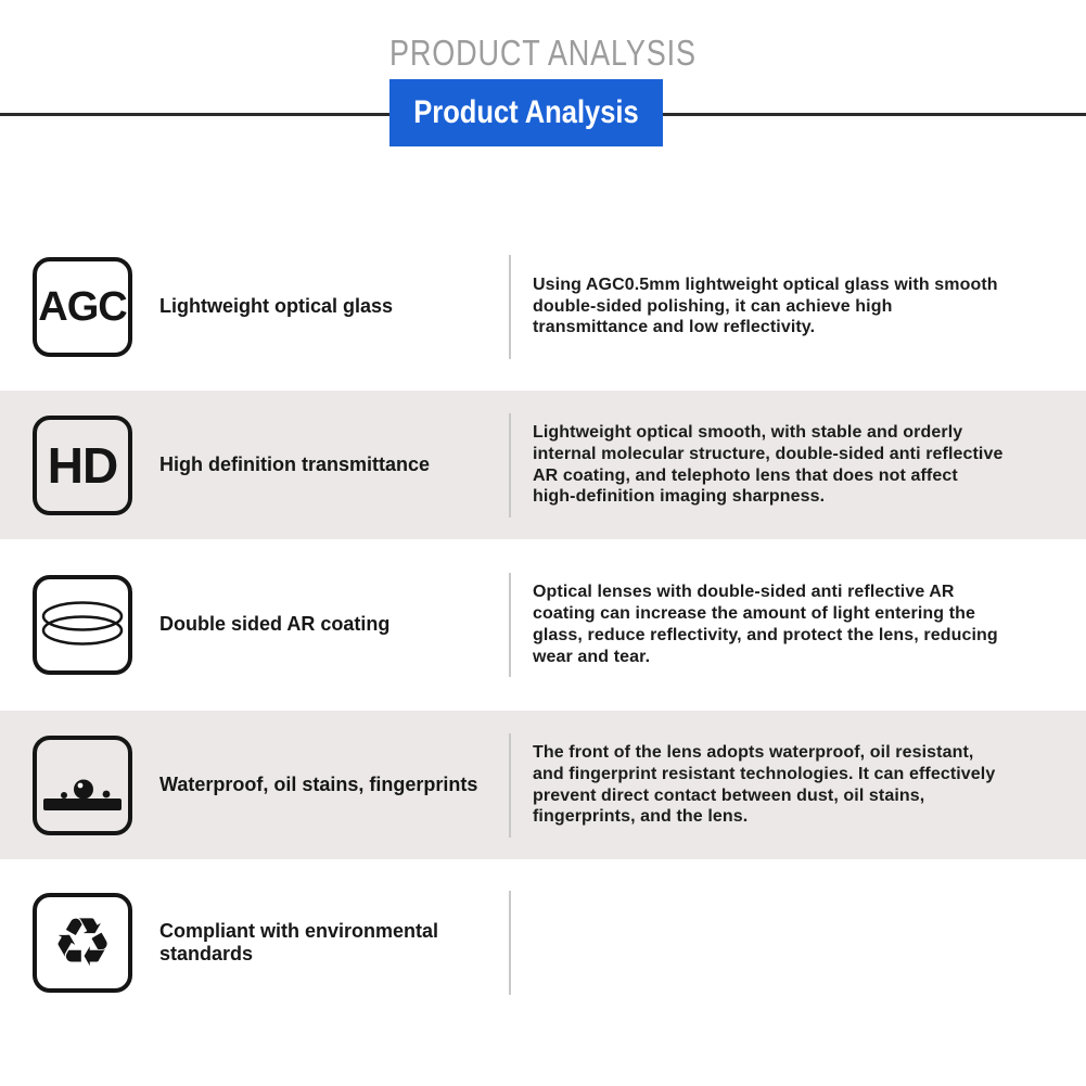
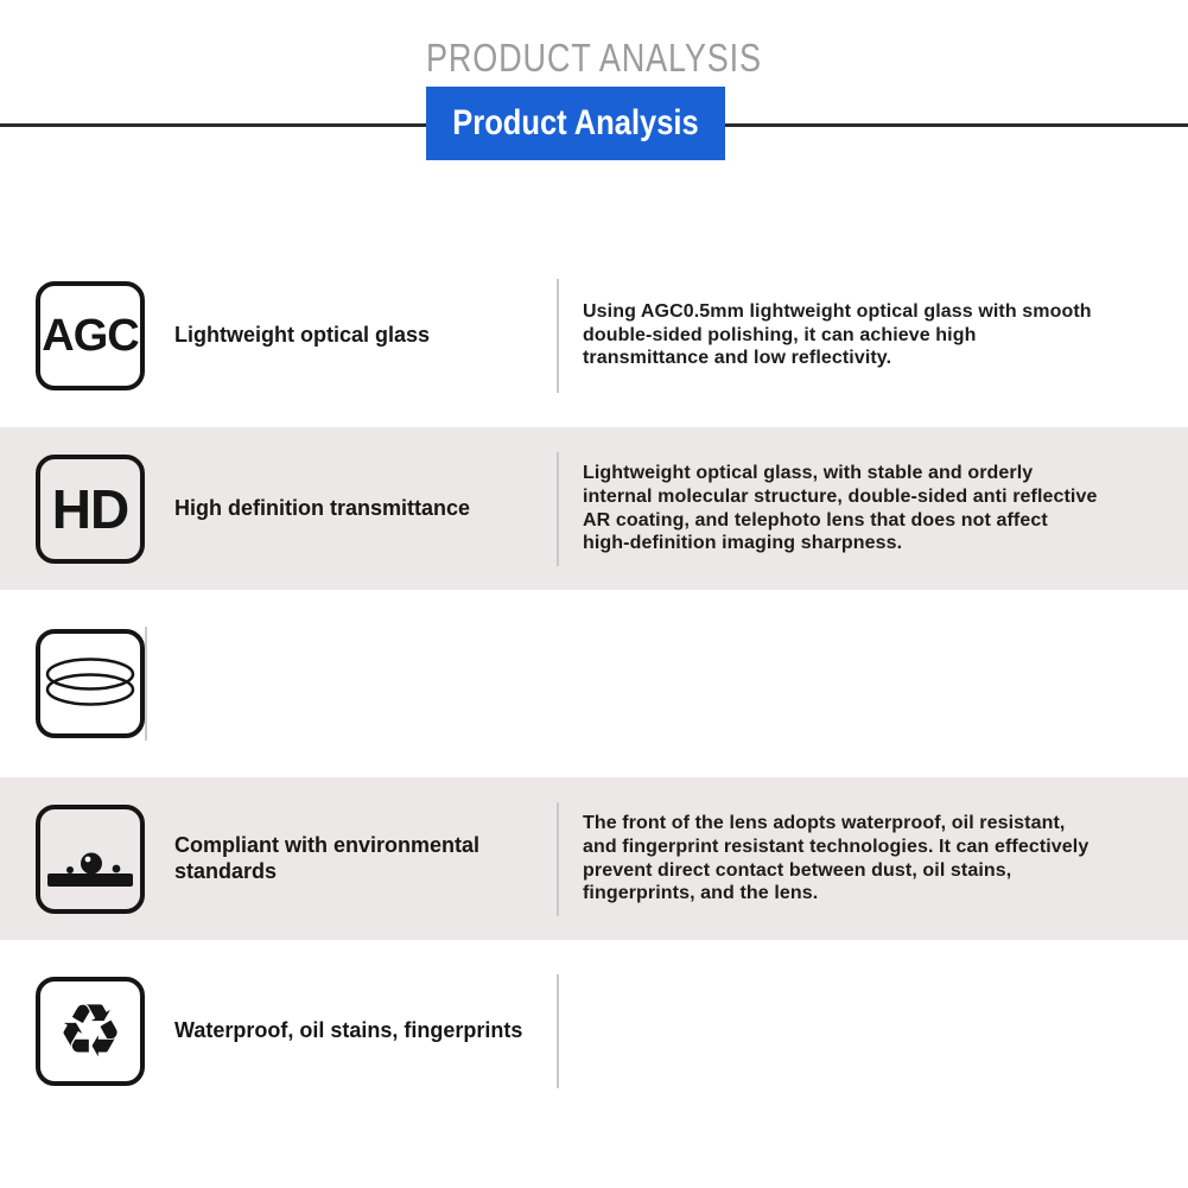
  PRODUCT ANALYSIS
  Product Analysis
  AGC
  Lightweight optical glass
  Using AGC0.5mm lightweight optical glass with smooth double-sided polishing, it can achieve high transmittance and low reflectivity.
  HD
  High definition transmittance
- Lightweight optical smooth, with stable and orderly internal molecular structure, double-sided anti reflective AR coating, and telephoto lens that does not affect high-definition imaging sharpness.
+ Lightweight optical glass, with stable and orderly internal molecular structure, double-sided anti reflective AR coating, and telephoto lens that does not affect high-definition imaging sharpness.
- Double sided AR coating
- Optical lenses with double-sided anti reflective AR coating can increase the amount of light entering the glass, reduce reflectivity, and protect the lens, reducing wear and tear.
- Waterproof, oil stains, fingerprints
+ Compliant with environmental standards
  The front of the lens adopts waterproof, oil resistant, and fingerprint resistant technologies. It can effectively prevent direct contact between dust, oil stains, fingerprints, and the lens.
  ♻
- Compliant with environmental standards
+ Waterproof, oil stains, fingerprints
